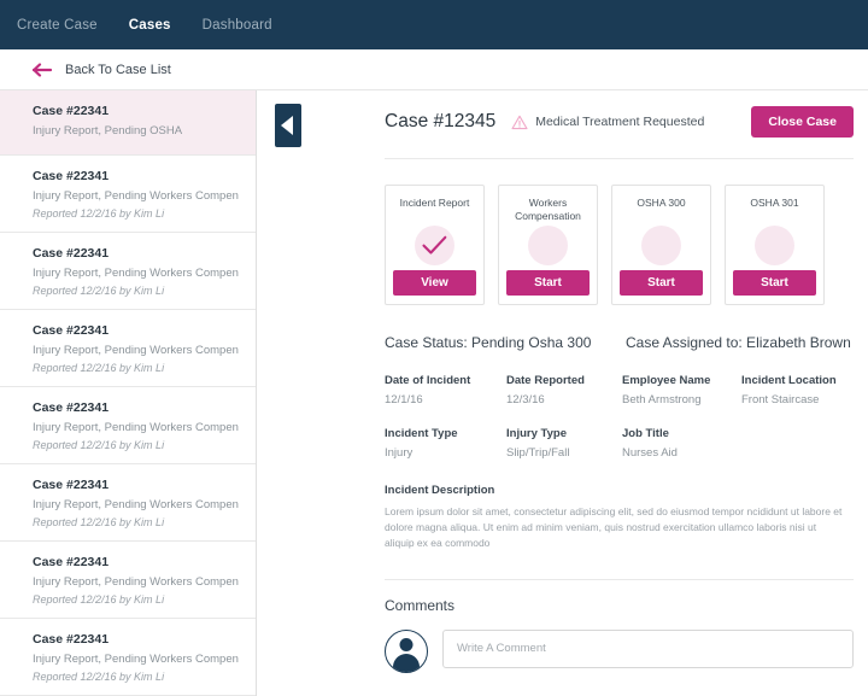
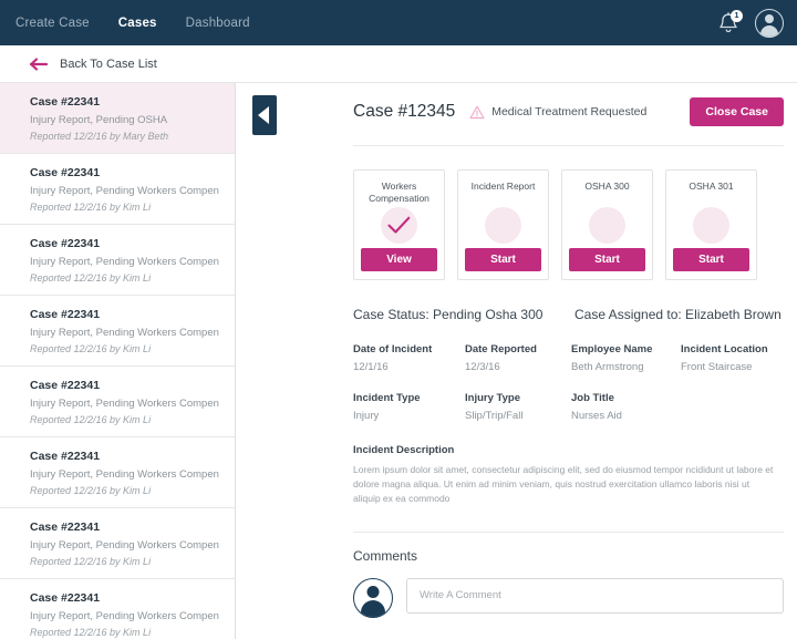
  Create Case
  Cases
  Dashboard
+ 1
  Back To Case List
  Case #22341
  Injury Report, Pending OSHA
+ Reported 12/2/16 by Mary Beth
  Case #22341
  Injury Report, Pending Workers Compen
  Reported 12/2/16 by Kim Li
  Case #22341
  Injury Report, Pending Workers Compen
  Reported 12/2/16 by Kim Li
  Case #22341
  Injury Report, Pending Workers Compen
  Reported 12/2/16 by Kim Li
  Case #22341
  Injury Report, Pending Workers Compen
  Reported 12/2/16 by Kim Li
  Case #22341
  Injury Report, Pending Workers Compen
  Reported 12/2/16 by Kim Li
  Case #22341
  Injury Report, Pending Workers Compen
  Reported 12/2/16 by Kim Li
  Case #22341
  Injury Report, Pending Workers Compen
  Reported 12/2/16 by Kim Li
  Case #12345
  Medical Treatment Requested
  Close Case
- Incident Report
+ Workers Compensation
  View
- Workers Compensation
+ Incident Report
  Start
  OSHA 300
  Start
  OSHA 301
  Start
  Case Status: Pending Osha 300
  Case Assigned to: Elizabeth Brown
  Date of Incident
  12/1/16
  Date Reported
  12/3/16
  Employee Name
  Beth Armstrong
  Incident Location
  Front Staircase
  Incident Type
  Injury
  Injury Type
  Slip/Trip/Fall
  Job Title
  Nurses Aid
  Incident Description
  Lorem ipsum dolor sit amet, consectetur adipiscing elit, sed do eiusmod tempor ncididunt ut labore et dolore magna aliqua. Ut enim ad minim veniam, quis nostrud exercitation ullamco laboris nisi ut aliquip ex ea commodo
  Comments
  Write A Comment
